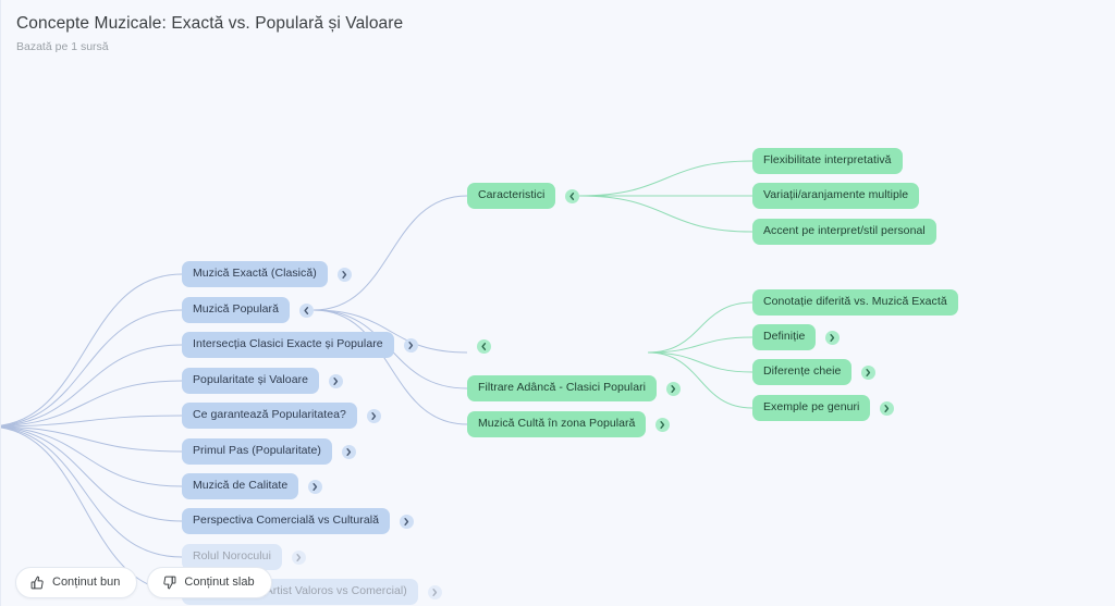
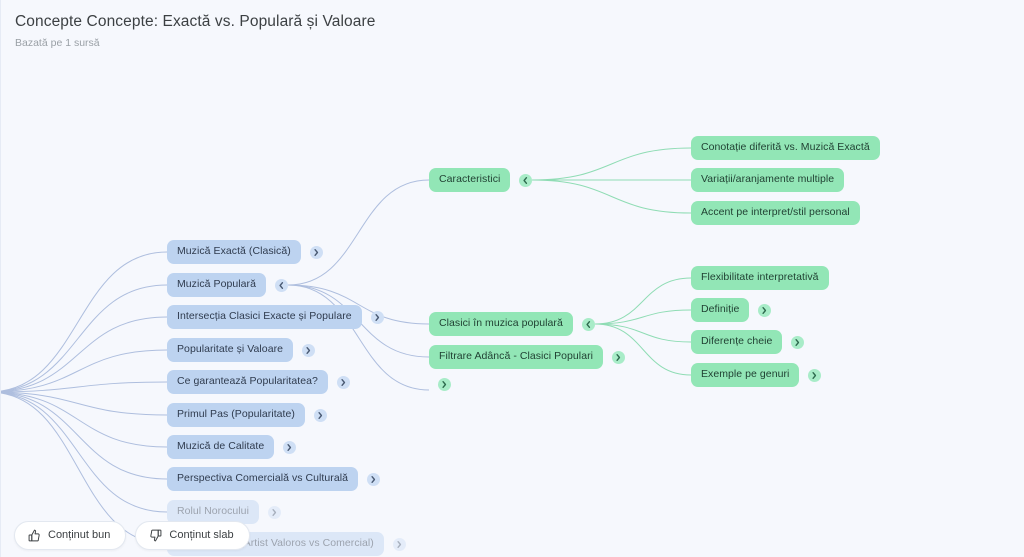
- Concepte Muzicale: Exactă vs. Populară și Valoare
+ Concepte Concepte: Exactă vs. Populară și Valoare
  Bazată pe 1 sursă
  Muzică Exactă (Clasică)
  Muzică Populară
  Intersecția Clasici Exacte și Populare
  Popularitate și Valoare
  Ce garantează Popularitatea?
  Primul Pas (Popularitate)
  Muzică de Calitate
  Perspectiva Comercială vs Culturală
  Rolul Norocului
  Caracteristici
+ Clasici în muzica populară
  Filtrare Adâncă - Clasici Populari
- Muzică Cultă în zona Populară
- Flexibilitate interpretativă
+ Conotație diferită vs. Muzică Exactă
  Variații/aranjamente multiple
  Accent pe interpret/stil personal
- Conotație diferită vs. Muzică Exactă
+ Flexibilitate interpretativă
  Definiție
  Diferențe cheie
  Exemple pe genuri
  Conținut bun
  Conținut slab
